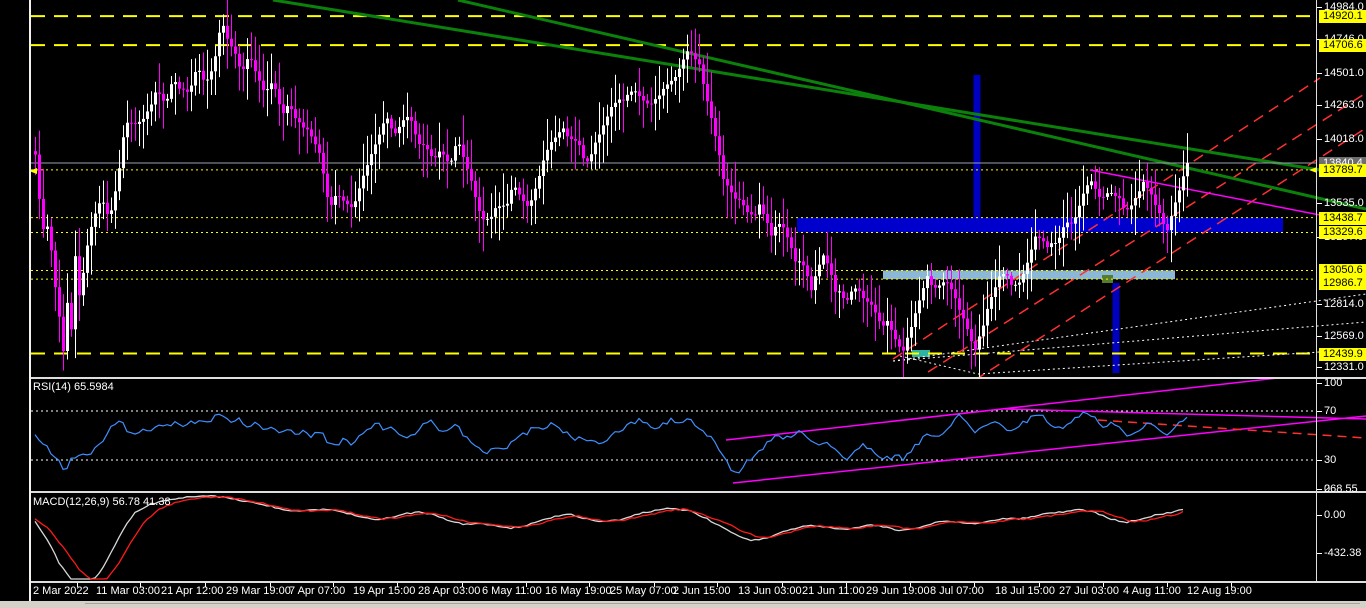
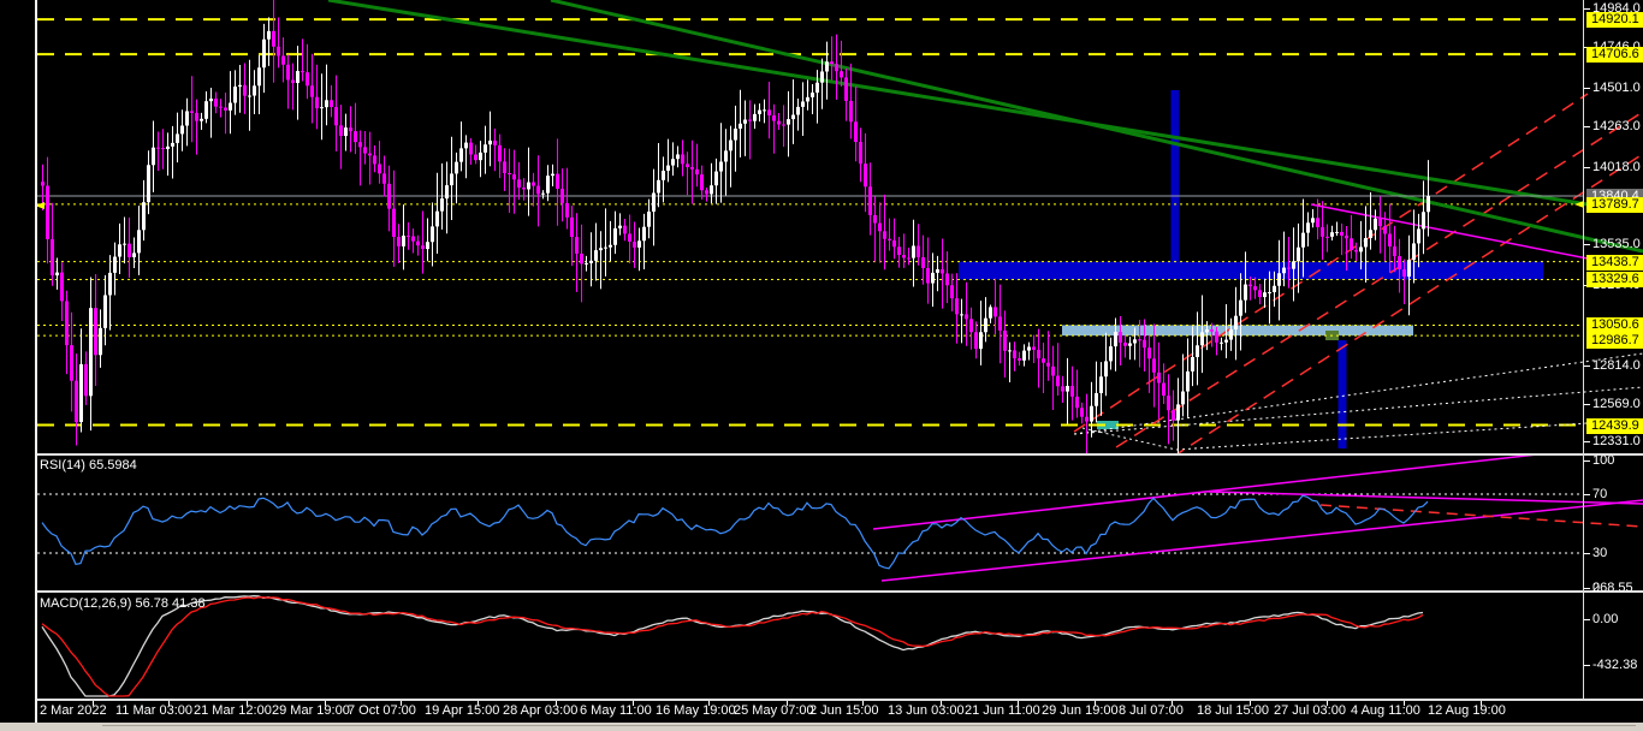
  RSI(14) 65.5984
  MACD(12,26,9) 56.78 41.38
  14984.0
  14501.0
  14263.0
  14018.0
  13535.0
  12814.0
  12569.0
  12331.0
  13840.4
  14920.1
  14706.6
  13789.7
  13438.7
  13329.6
  13050.6
  12986.7
  12439.9
  100
  70
  30
  0
  268.55
  0.00
  -432.38
  2 Mar 2022
  11 Mar 03:00
- 21 Apr 12:00
+ 21 Mar 12:00
  29 Mar 19:00
- 7 Apr 07:00
+ 7 Oct 07:00
  19 Apr 15:00
  28 Apr 03:00
  6 May 11:00
  16 May 19:00
  25 May 07:00
  2 Jun 15:00
  13 Jun 03:00
  21 Jun 11:00
  29 Jun 19:00
  8 Jul 07:00
  18 Jul 15:00
  27 Jul 03:00
  4 Aug 11:00
  12 Aug 19:00
